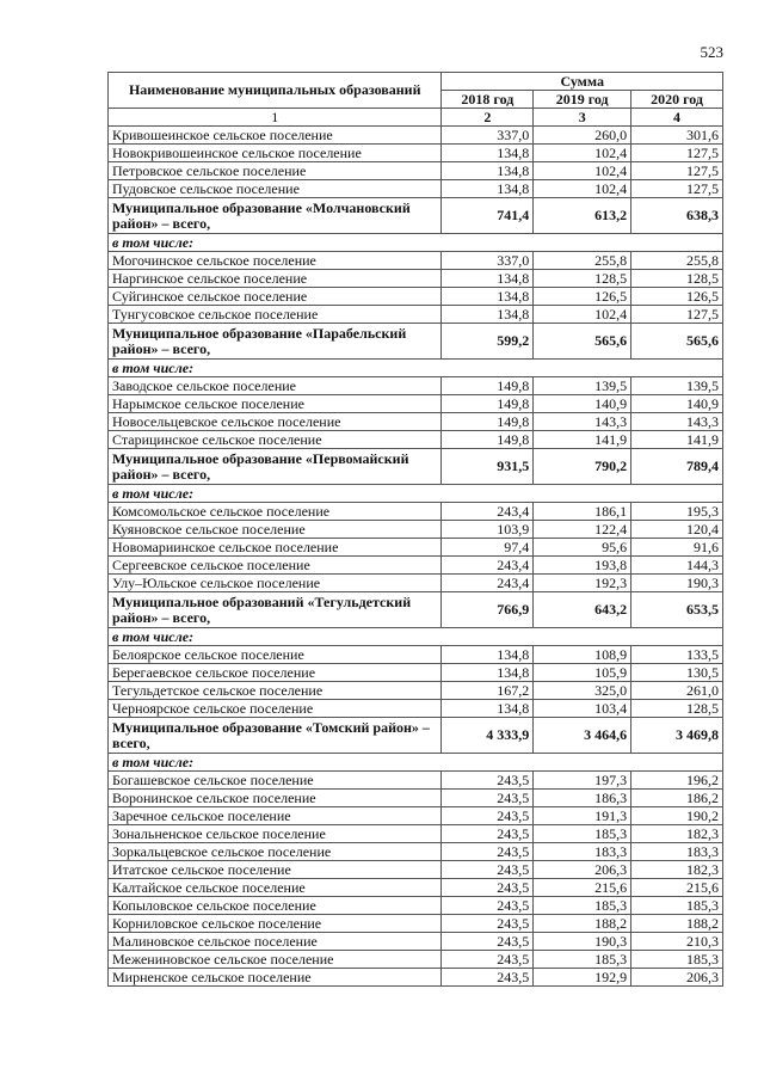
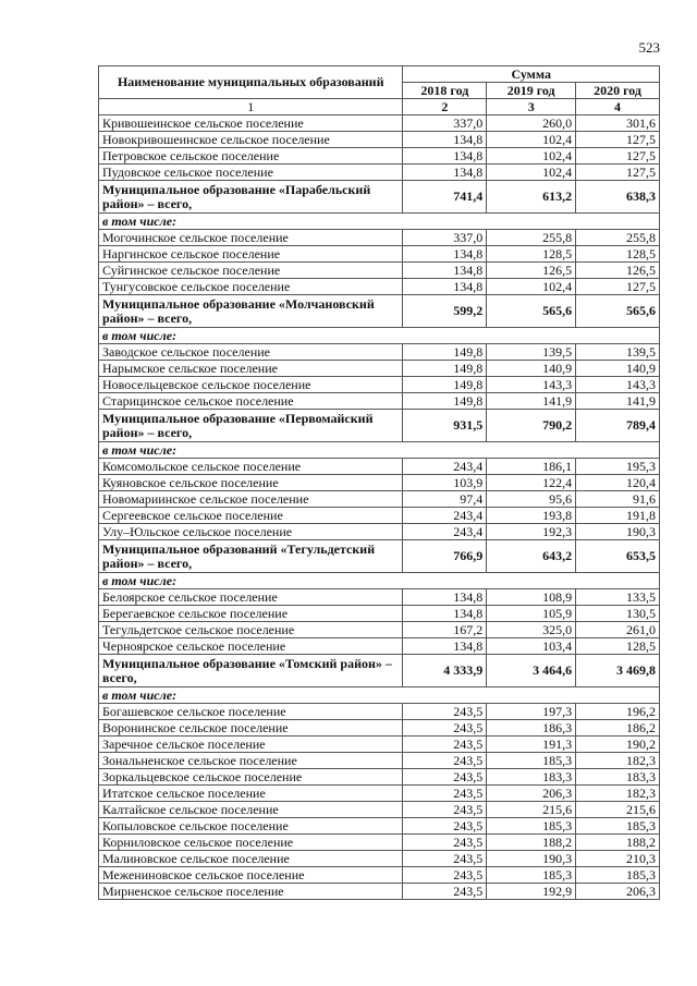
  523
  Наименование муниципальных образований	Сумма
  2018 год	2019 год	2020 год
  1	2	3	4
  Кривошеинское сельское поселение	337,0	260,0	301,6
  Новокривошеинское сельское поселение	134,8	102,4	127,5
  Петровское сельское поселение	134,8	102,4	127,5
  Пудовское сельское поселение	134,8	102,4	127,5
- Муниципальное образование «Молчановский район» – всего,	741,4	613,2	638,3
+ Муниципальное образование «Парабельский район» – всего,	741,4	613,2	638,3
  в том числе:
  Могочинское сельское поселение	337,0	255,8	255,8
  Наргинское сельское поселение	134,8	128,5	128,5
  Суйгинское сельское поселение	134,8	126,5	126,5
  Тунгусовское сельское поселение	134,8	102,4	127,5
- Муниципальное образование «Парабельский район» – всего,	599,2	565,6	565,6
+ Муниципальное образование «Молчановский район» – всего,	599,2	565,6	565,6
  в том числе:
  Заводское сельское поселение	149,8	139,5	139,5
  Нарымское сельское поселение	149,8	140,9	140,9
  Новосельцевское сельское поселение	149,8	143,3	143,3
  Старицинское сельское поселение	149,8	141,9	141,9
  Муниципальное образование «Первомайский район» – всего,	931,5	790,2	789,4
  в том числе:
  Комсомольское сельское поселение	243,4	186,1	195,3
  Куяновское сельское поселение	103,9	122,4	120,4
  Новомариинское сельское поселение	97,4	95,6	91,6
- Сергеевское сельское поселение	243,4	193,8	144,3
+ Сергеевское сельское поселение	243,4	193,8	191,8
  Улу–Юльское сельское поселение	243,4	192,3	190,3
  Муниципальное образований «Тегульдетский район» – всего,	766,9	643,2	653,5
  в том числе:
  Белоярское сельское поселение	134,8	108,9	133,5
  Берегаевское сельское поселение	134,8	105,9	130,5
  Тегульдетское сельское поселение	167,2	325,0	261,0
  Черноярское сельское поселение	134,8	103,4	128,5
  Муниципальное образование «Томский район» – всего,	4 333,9	3 464,6	3 469,8
  в том числе:
  Богашевское сельское поселение	243,5	197,3	196,2
  Воронинское сельское поселение	243,5	186,3	186,2
  Заречное сельское поселение	243,5	191,3	190,2
  Зональненское сельское поселение	243,5	185,3	182,3
  Зоркальцевское сельское поселение	243,5	183,3	183,3
  Итатское сельское поселение	243,5	206,3	182,3
  Калтайское сельское поселение	243,5	215,6	215,6
  Копыловское сельское поселение	243,5	185,3	185,3
  Корниловское сельское поселение	243,5	188,2	188,2
  Малиновское сельское поселение	243,5	190,3	210,3
  Межениновское сельское поселение	243,5	185,3	185,3
  Мирненское сельское поселение	243,5	192,9	206,3
